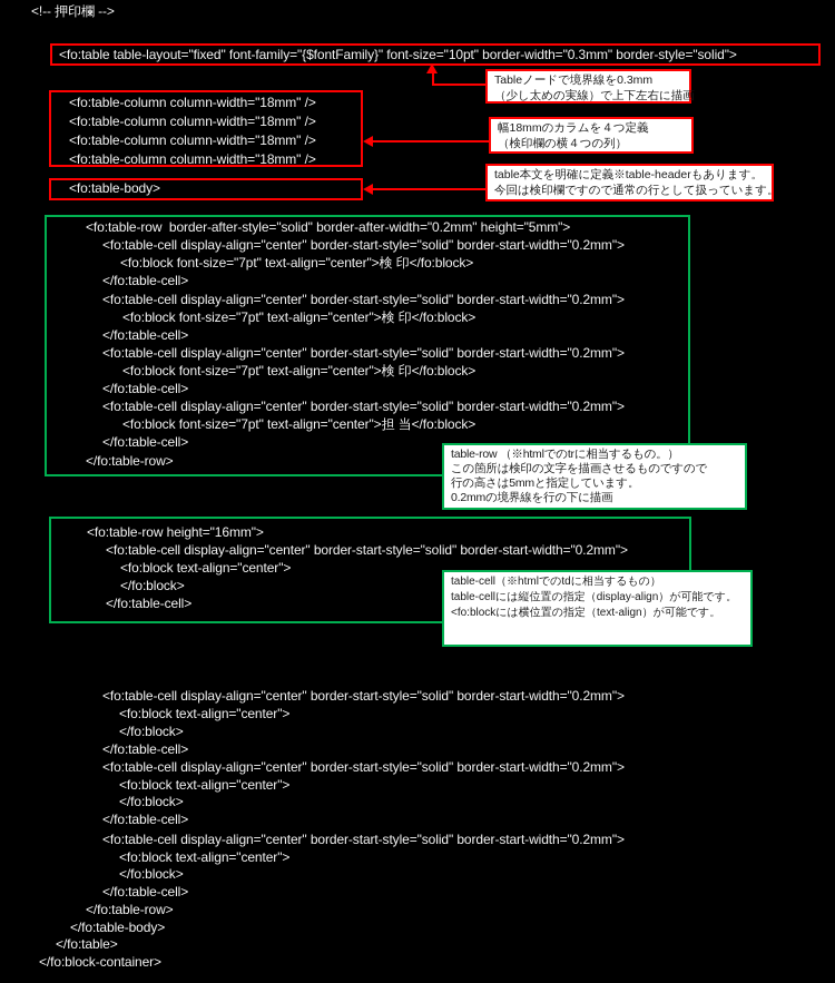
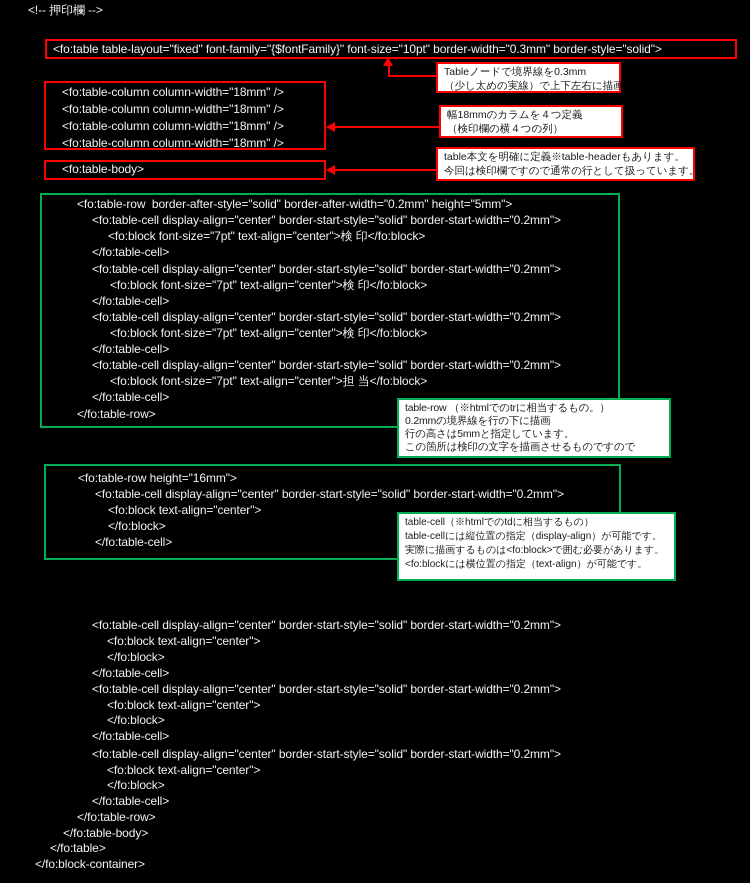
  <!-- 押印欄 -->
  <fo:table table-layout="fixed" font-family="{$fontFamily}" font-size="10pt" border-width="0.3mm" border-style="solid">
  <fo:table-column column-width="18mm" />
  <fo:table-column column-width="18mm" />
  <fo:table-column column-width="18mm" />
  <fo:table-column column-width="18mm" />
  <fo:table-body>
  <fo:table-row border-after-style="solid" border-after-width="0.2mm" height="5mm">
  <fo:table-cell display-align="center" border-start-style="solid" border-start-width="0.2mm">
  <fo:block font-size="7pt" text-align="center">検 印</fo:block>
  </fo:table-cell>
  <fo:table-cell display-align="center" border-start-style="solid" border-start-width="0.2mm">
  <fo:block font-size="7pt" text-align="center">検 印</fo:block>
  </fo:table-cell>
  <fo:table-cell display-align="center" border-start-style="solid" border-start-width="0.2mm">
  <fo:block font-size="7pt" text-align="center">検 印</fo:block>
  </fo:table-cell>
  <fo:table-cell display-align="center" border-start-style="solid" border-start-width="0.2mm">
  <fo:block font-size="7pt" text-align="center">担 当</fo:block>
  </fo:table-cell>
  </fo:table-row>
  <fo:table-row height="16mm">
  <fo:table-cell display-align="center" border-start-style="solid" border-start-width="0.2mm">
  <fo:block text-align="center">
  </fo:block>
  </fo:table-cell>
  <fo:table-cell display-align="center" border-start-style="solid" border-start-width="0.2mm">
  <fo:block text-align="center">
  </fo:block>
  </fo:table-cell>
  <fo:table-cell display-align="center" border-start-style="solid" border-start-width="0.2mm">
  <fo:block text-align="center">
  </fo:block>
  </fo:table-cell>
  <fo:table-cell display-align="center" border-start-style="solid" border-start-width="0.2mm">
  <fo:block text-align="center">
  </fo:block>
  </fo:table-cell>
  </fo:table-row>
  </fo:table-body>
  </fo:table>
  </fo:block-container>
  Tableノードで境界線を0.3mm
  （少し太めの実線）で上下左右に描画
  幅18mmのカラムを４つ定義
  （検印欄の横４つの列）
  table本文を明確に定義※table-headerもあります。
  今回は検印欄ですので通常の行として扱っています。
  table-row （※htmlでのtrに相当するもの。）
- この箇所は検印の文字を描画させるものですので
+ 0.2mmの境界線を行の下に描画
  行の高さは5mmと指定しています。
- 0.2mmの境界線を行の下に描画
+ この箇所は検印の文字を描画させるものですので
  table-cell（※htmlでのtdに相当するもの）
  table-cellには縦位置の指定（display-align）が可能です。
+ 実際に描画するものは<fo:block>で囲む必要があります。
  <fo:blockには横位置の指定（text-align）が可能です。
